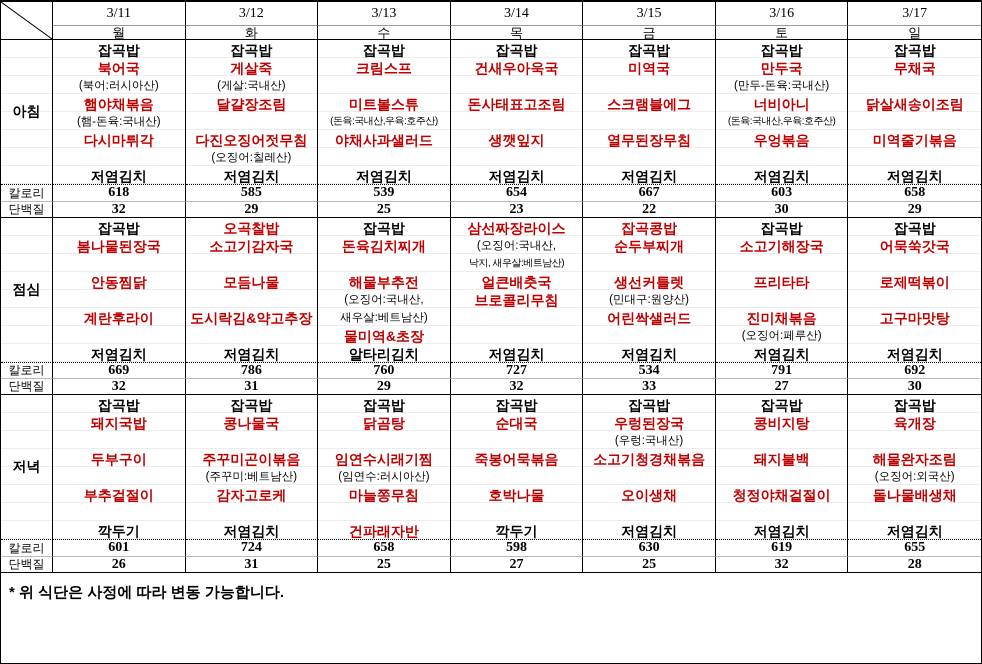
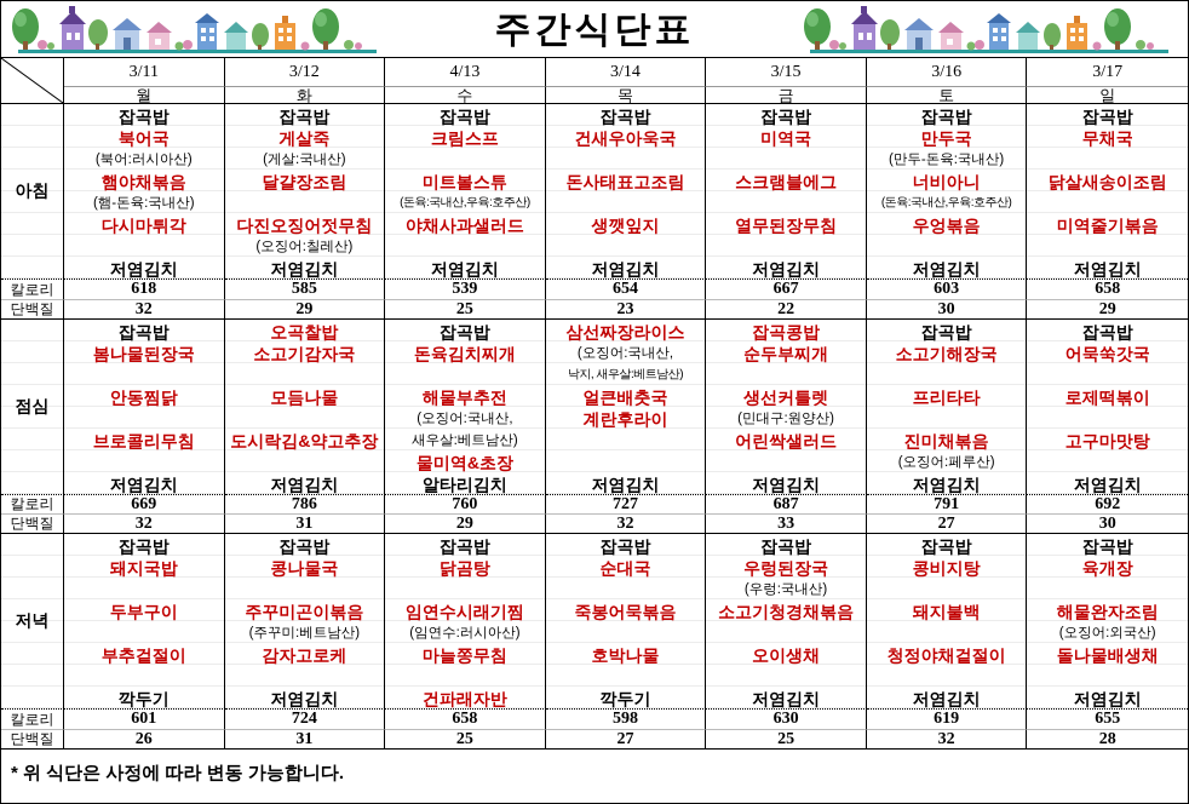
+ 주간식단표
  3/11
  월
  3/12
  화
- 3/13
+ 4/13
  수
  3/14
  목
  3/15
  금
  3/16
  토
  3/17
  일
  아침
  칼로리
  단백질
  잡곡밥
  북어국
  (북어:러시아산)
  햄야채볶음
  (햄-돈육:국내산)
  다시마튀각
  저염김치
  618
  32
  잡곡밥
  게살죽
  (게살:국내산)
  달걀장조림
  다진오징어젓무침
  (오징어:칠레산)
  저염김치
  585
  29
  잡곡밥
  크림스프
  미트볼스튜
  (돈육:국내산,우육:호주산)
  야채사과샐러드
  저염김치
  539
  25
  잡곡밥
  건새우아욱국
  돈사태표고조림
  생깻잎지
  저염김치
  654
  23
  잡곡밥
  미역국
  스크램블에그
  열무된장무침
  저염김치
  667
  22
  잡곡밥
  만두국
  (만두-돈육:국내산)
  너비아니
  (돈육:국내산,우육:호주산)
  우엉볶음
  저염김치
  603
  30
  잡곡밥
  무채국
  닭살새송이조림
  미역줄기볶음
  저염김치
  658
  29
  점심
  칼로리
  단백질
  잡곡밥
  봄나물된장국
  안동찜닭
- 계란후라이
+ 브로콜리무침
  저염김치
  669
  32
  오곡찰밥
  소고기감자국
  모듬나물
  도시락김&약고추장
  저염김치
  786
  31
  잡곡밥
  돈육김치찌개
  해물부추전
  (오징어:국내산,
  새우살:베트남산)
  물미역&초장
  알타리김치
  760
  29
  삼선짜장라이스
  (오징어:국내산,
  낙지, 새우살:베트남산)
  얼큰배춧국
- 브로콜리무침
+ 계란후라이
  저염김치
  727
  32
  잡곡콩밥
  순두부찌개
  생선커틀렛
  (민대구:원양산)
  어린싹샐러드
  저염김치
- 534
+ 687
  33
  잡곡밥
  소고기해장국
  프리타타
  진미채볶음
  (오징어:페루산)
  저염김치
  791
  27
  잡곡밥
  어묵쑥갓국
  로제떡볶이
  고구마맛탕
  저염김치
  692
  30
  저녁
  칼로리
  단백질
  잡곡밥
  돼지국밥
  두부구이
  부추겉절이
  깍두기
  601
  26
  잡곡밥
  콩나물국
  주꾸미곤이볶음
  (주꾸미:베트남산)
  감자고로케
  저염김치
  724
  31
  잡곡밥
  닭곰탕
  임연수시래기찜
  (임연수:러시아산)
  마늘쫑무침
  건파래자반
  658
  25
  잡곡밥
  순대국
  죽봉어묵볶음
  호박나물
  깍두기
  598
  27
  잡곡밥
  우렁된장국
  (우렁:국내산)
  소고기청경채볶음
  오이생채
  저염김치
  630
  25
  잡곡밥
  콩비지탕
  돼지불백
  청정야채겉절이
  저염김치
  619
  32
  잡곡밥
  육개장
  해물완자조림
  (오징어:외국산)
  돌나물배생채
  저염김치
  655
  28
  * 위 식단은 사정에 따라 변동 가능합니다.
